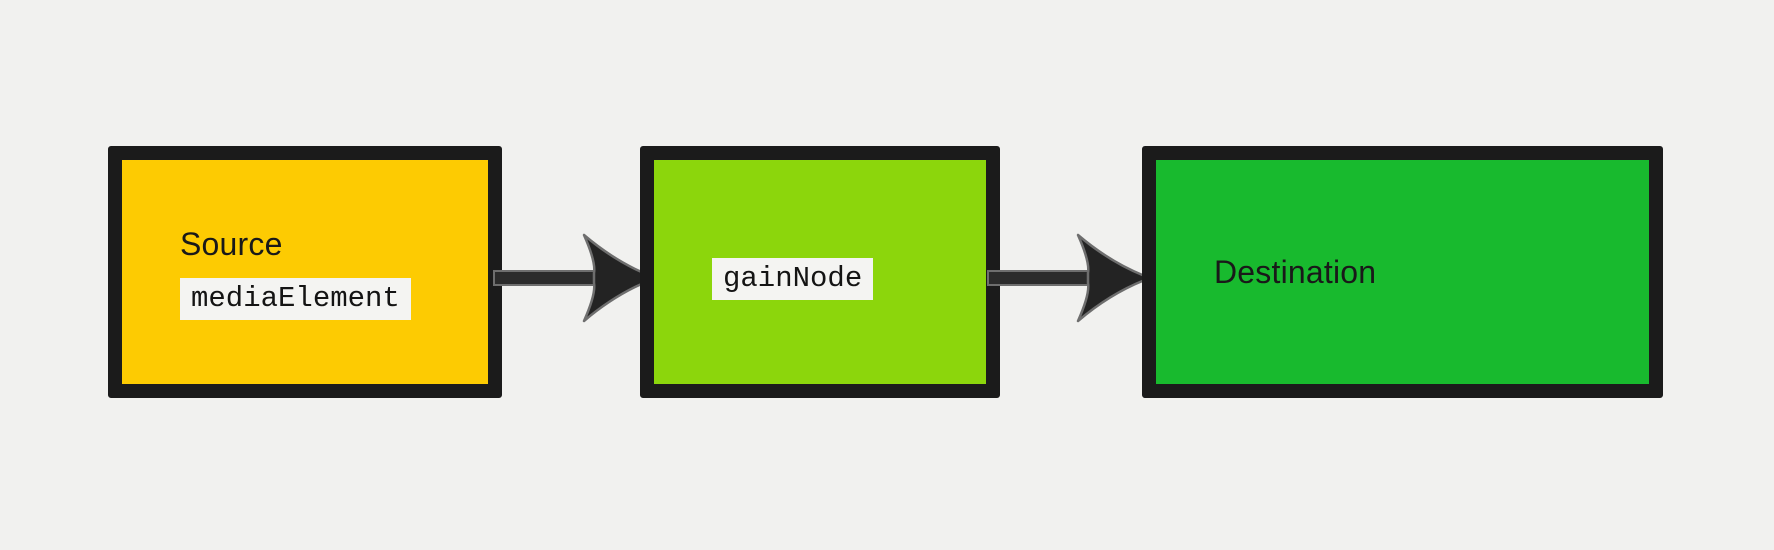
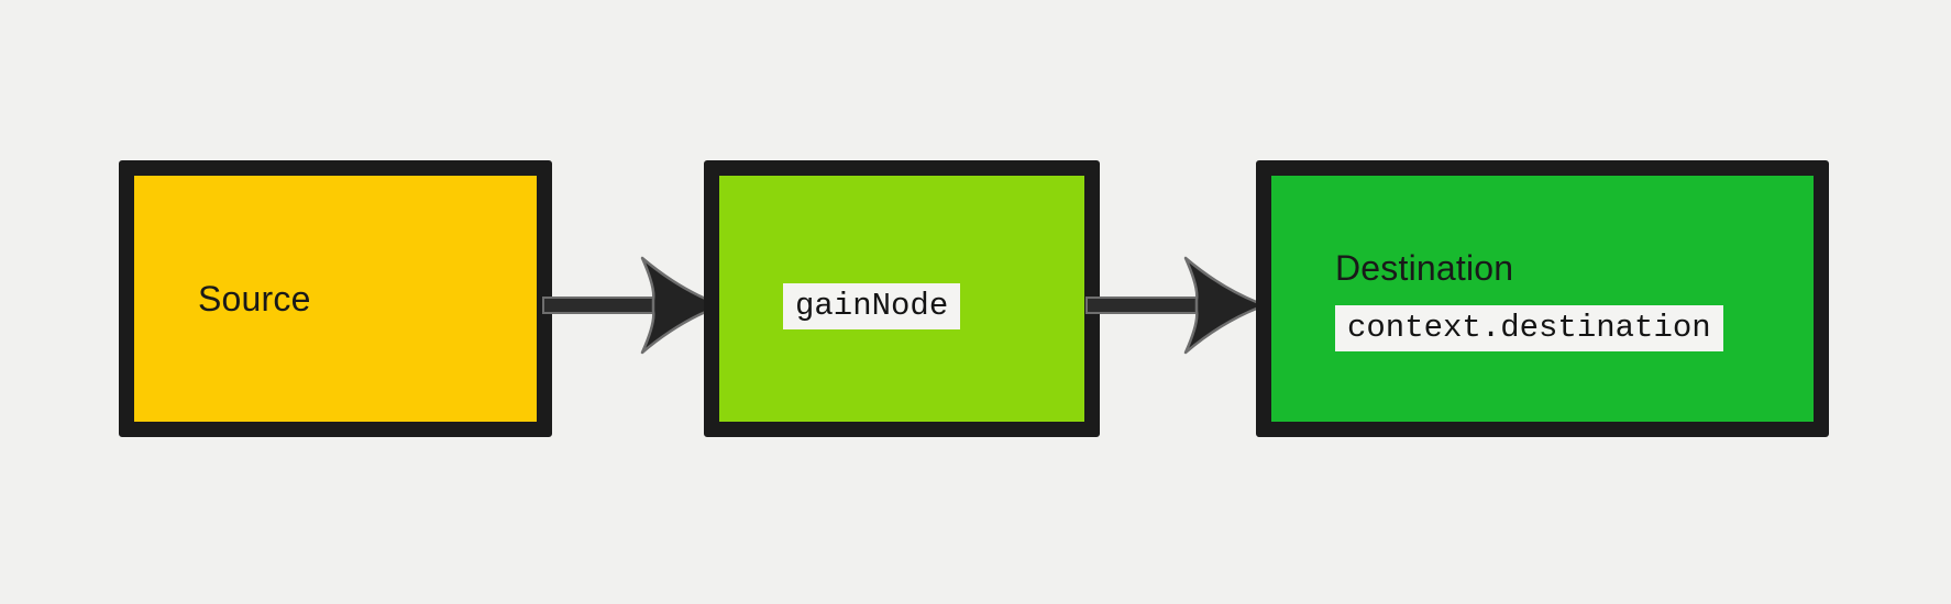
  Source
- mediaElement
  gainNode
  Destination
+ context.destination
